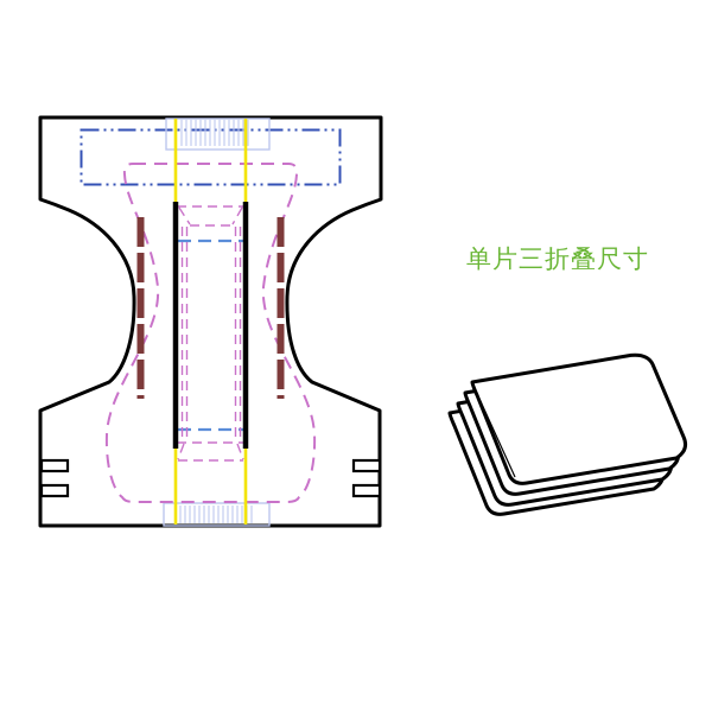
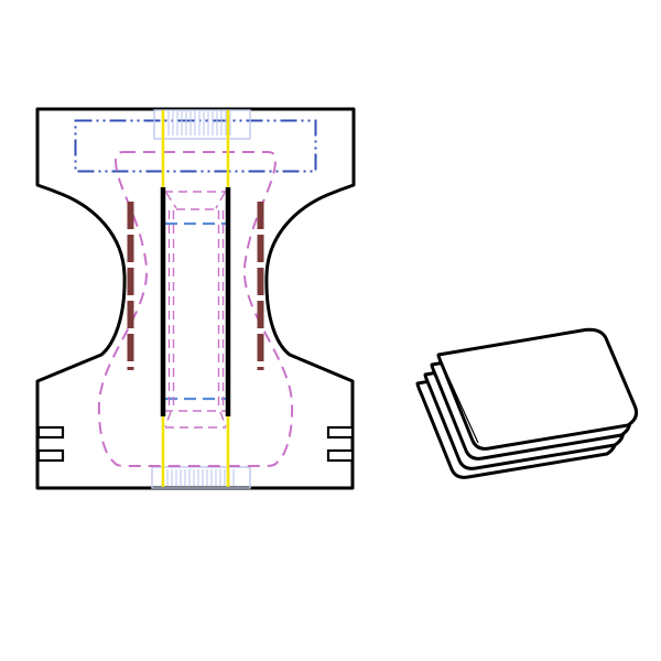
- 单片三折叠尺寸
